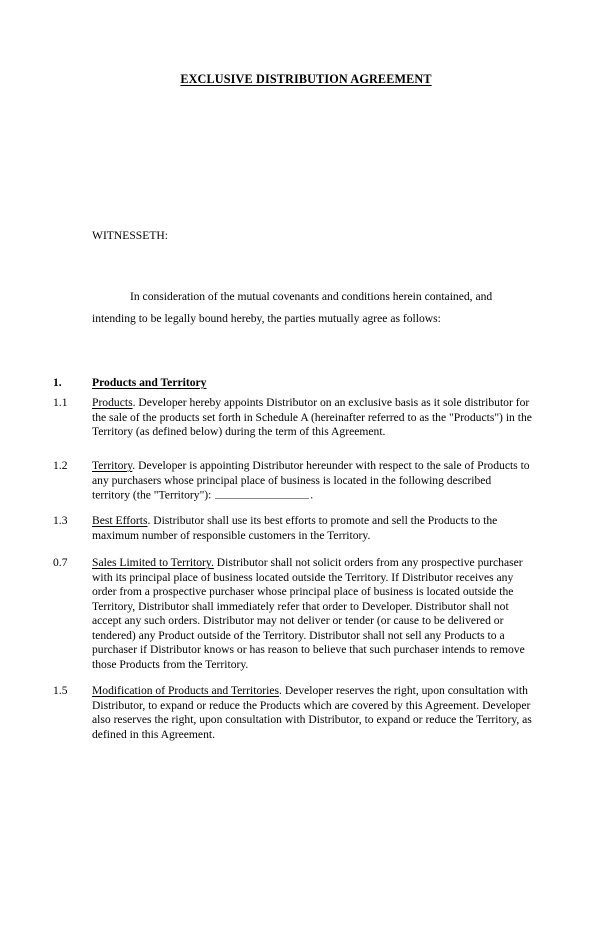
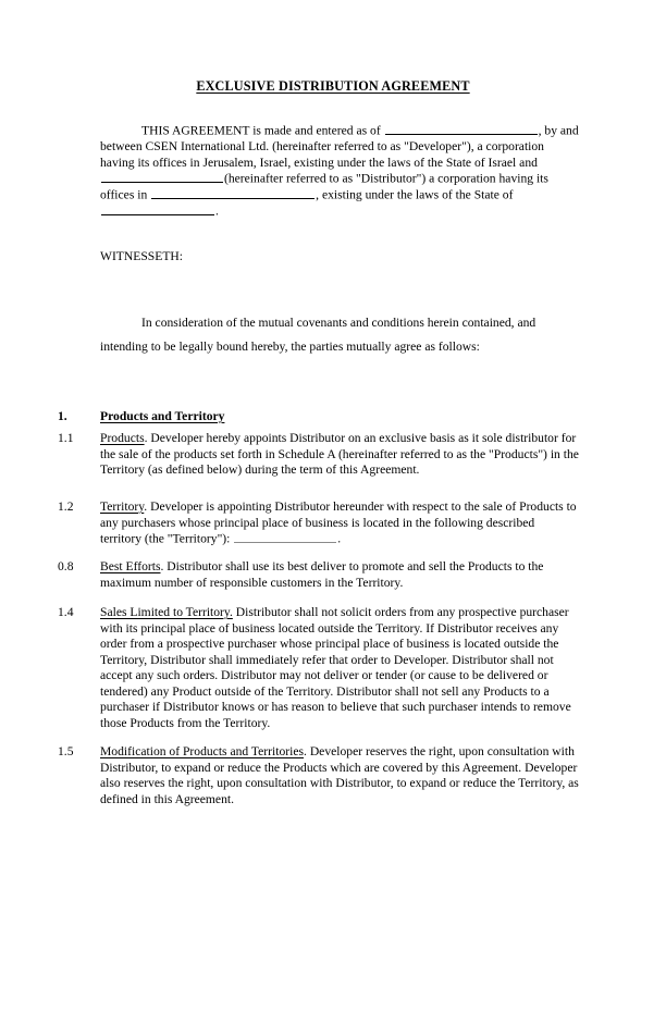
  EXCLUSIVE DISTRIBUTION AGREEMENT
+ THIS AGREEMENT is made and entered as of , by and between CSEN International Ltd. (hereinafter referred to as "Developer"), a corporation having its offices in Jerusalem, Israel, existing under the laws of the State of Israel and (hereinafter referred to as "Distributor") a corporation having its offices in , existing under the laws of the State of .
  WITNESSETH:
  In consideration of the mutual covenants and conditions herein contained, and intending to be legally bound hereby, the parties mutually agree as follows:
  1.
  Products and Territory
  1.1
  Products. Developer hereby appoints Distributor on an exclusive basis as it sole distributor for the sale of the products set forth in Schedule A (hereinafter referred to as the "Products") in the Territory (as defined below) during the term of this Agreement.
  1.2
  Territory. Developer is appointing Distributor hereunder with respect to the sale of Products to any purchasers whose principal place of business is located in the following described territory (the "Territory"): .
- 1.3
+ 0.8
- Best Efforts. Distributor shall use its best efforts to promote and sell the Products to the maximum number of responsible customers in the Territory.
+ Best Efforts. Distributor shall use its best deliver to promote and sell the Products to the maximum number of responsible customers in the Territory.
- 0.7
+ 1.4
  Sales Limited to Territory. Distributor shall not solicit orders from any prospective purchaser with its principal place of business located outside the Territory. If Distributor receives any order from a prospective purchaser whose principal place of business is located outside the Territory, Distributor shall immediately refer that order to Developer. Distributor shall not accept any such orders. Distributor may not deliver or tender (or cause to be delivered or tendered) any Product outside of the Territory. Distributor shall not sell any Products to a purchaser if Distributor knows or has reason to believe that such purchaser intends to remove those Products from the Territory.
  1.5
  Modification of Products and Territories. Developer reserves the right, upon consultation with Distributor, to expand or reduce the Products which are covered by this Agreement. Developer also reserves the right, upon consultation with Distributor, to expand or reduce the Territory, as defined in this Agreement.
